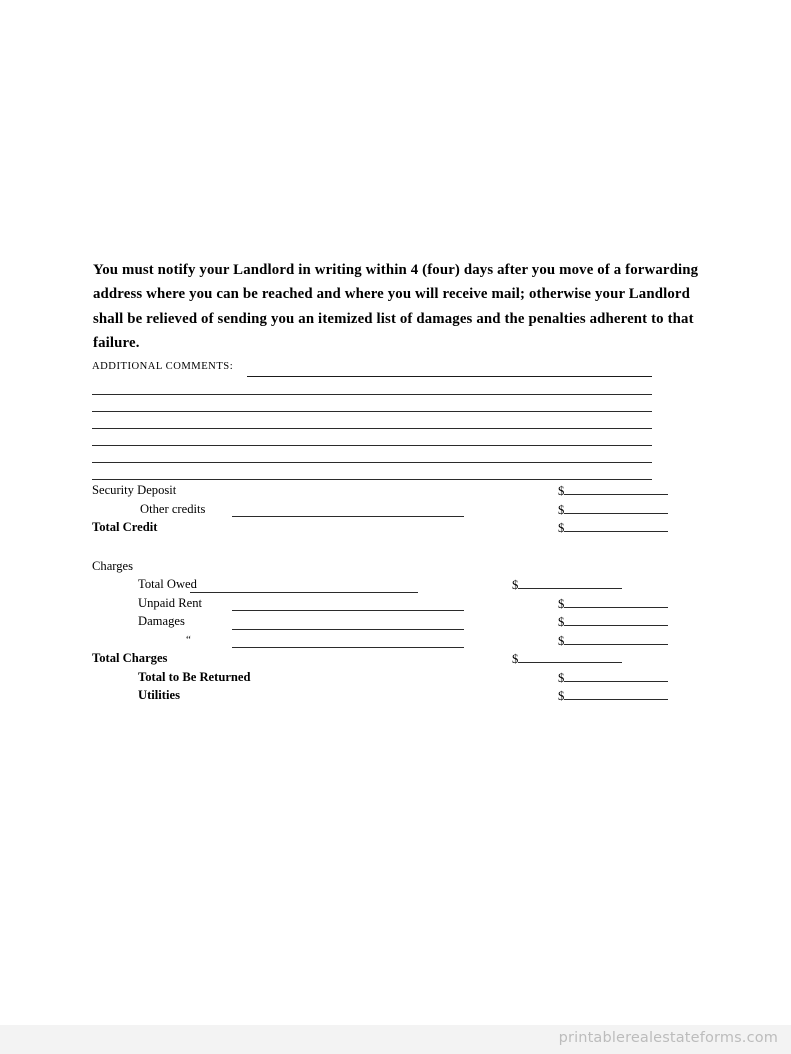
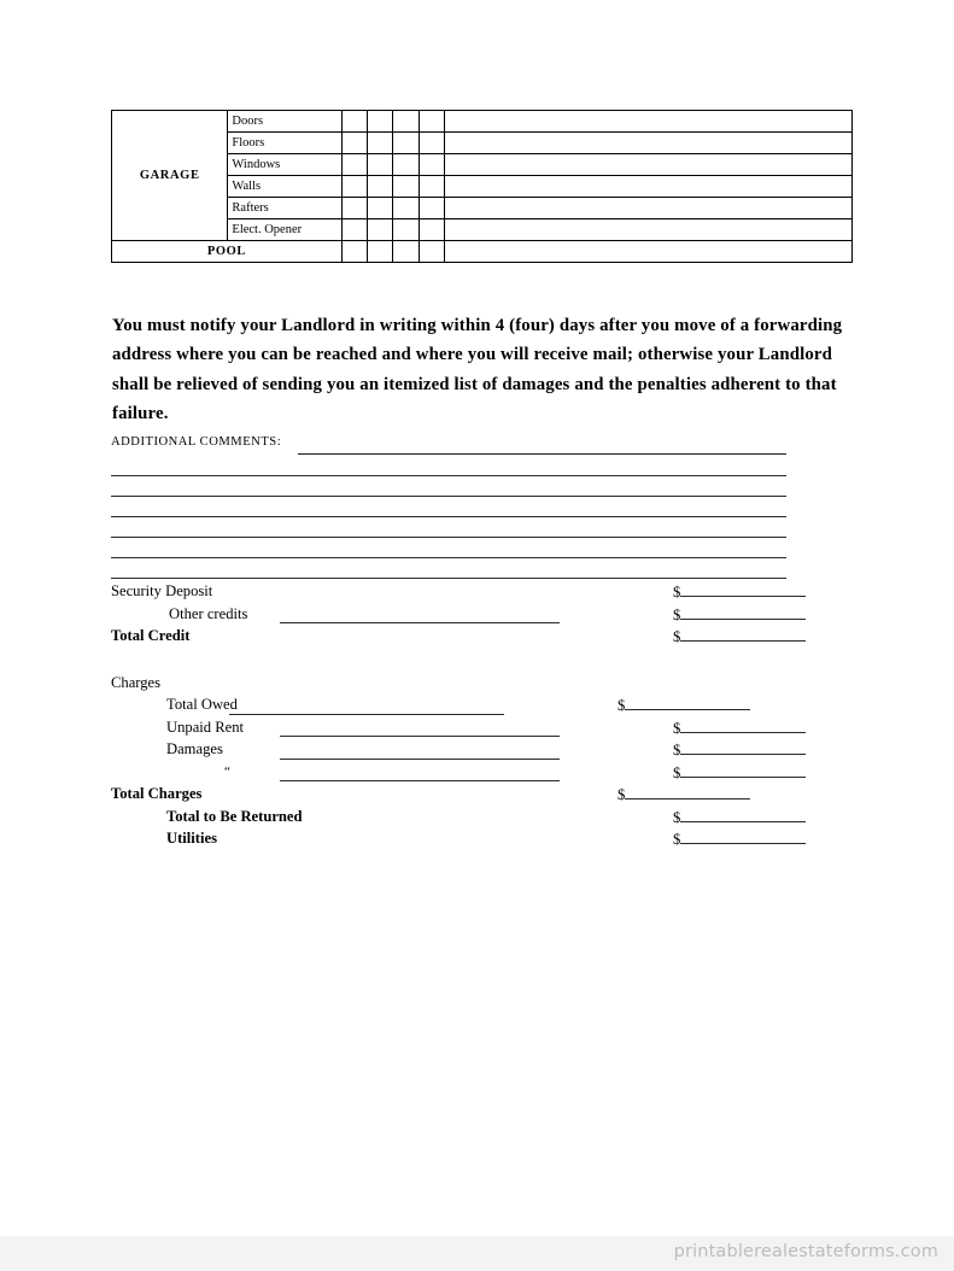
+ GARAGE	Doors
+ Floors
+ Windows
+ Walls
+ Rafters
+ Elect. Opener
+ POOL
  You must notify your Landlord in writing within 4 (four) days after you move of a forwarding address where you can be reached and where you will receive mail; otherwise your Landlord shall be relieved of sending you an itemized list of damages and the penalties adherent to that failure.
  ADDITIONAL COMMENTS:
  Security Deposit
  $
  Other credits
  $
  Total Credit
  $
  Charges
  Total Owed
  $
  Unpaid Rent
  $
  Damages
  $
  “
  $
  Total Charges
  $
  Total to Be Returned
  $
  Utilities
  $
  printablerealestateforms.com
